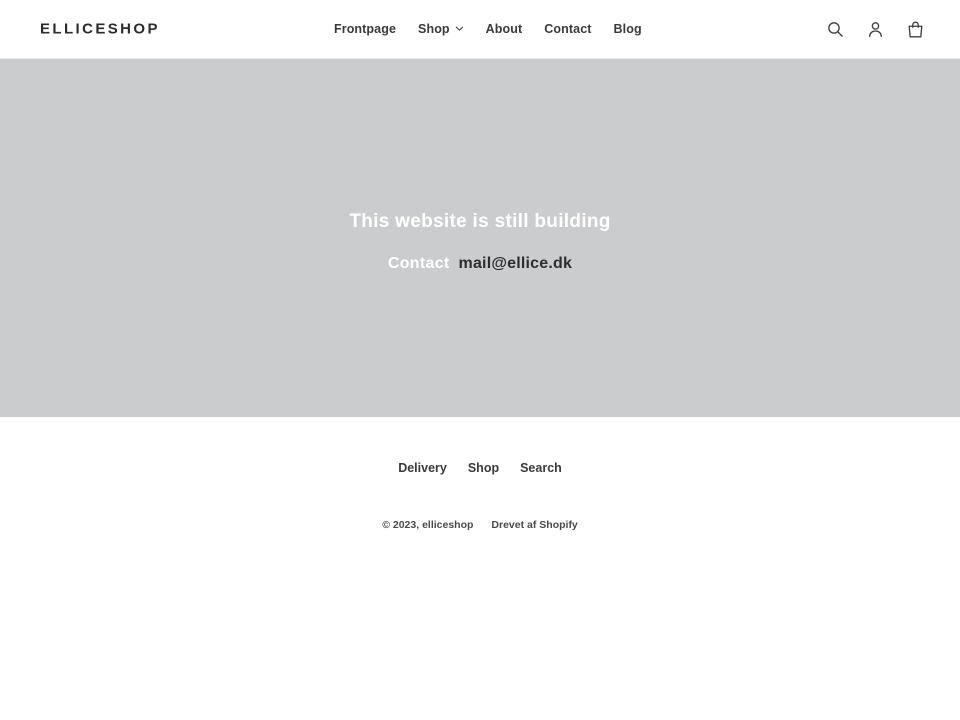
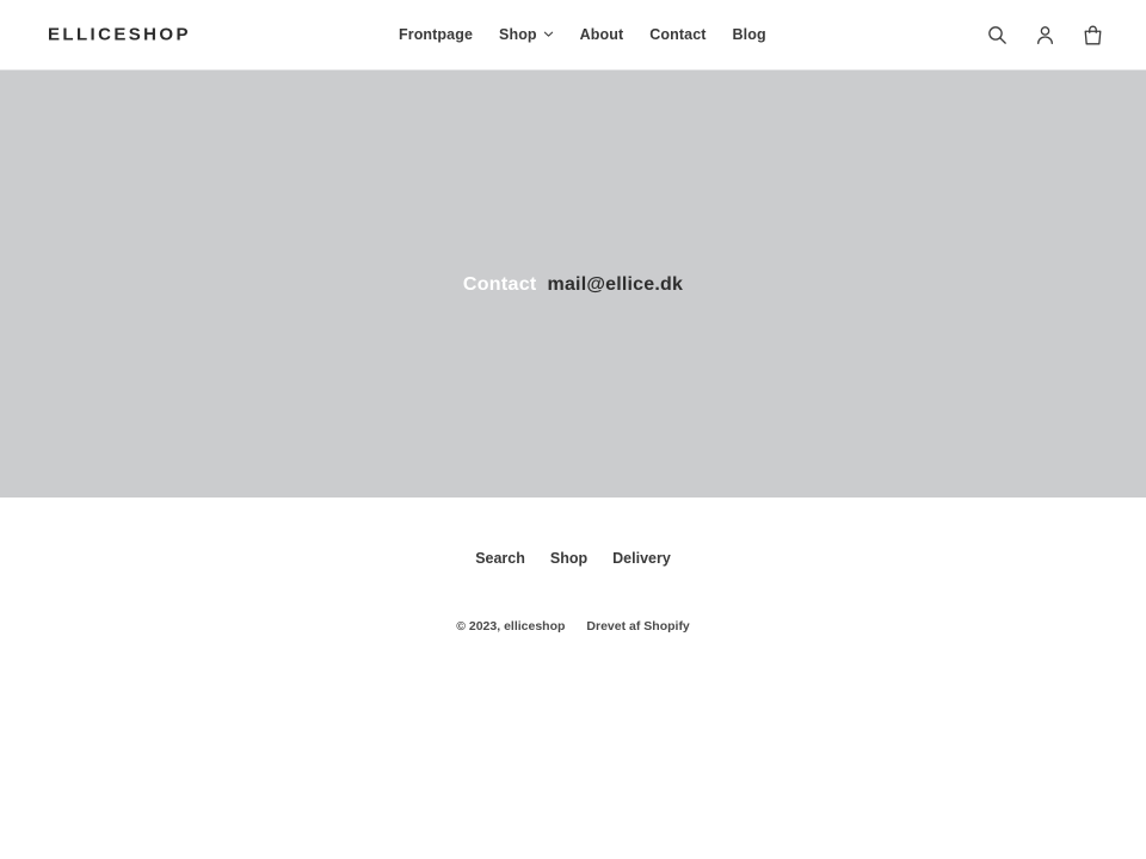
  ELLICESHOP
  Frontpage
  Shop
  About
  Contact
  Blog
- This website is still building
  Contact
  mail@ellice.dk
- Delivery
+ Search
  Shop
- Search
+ Delivery
  © 2023, elliceshop
  Drevet af Shopify
